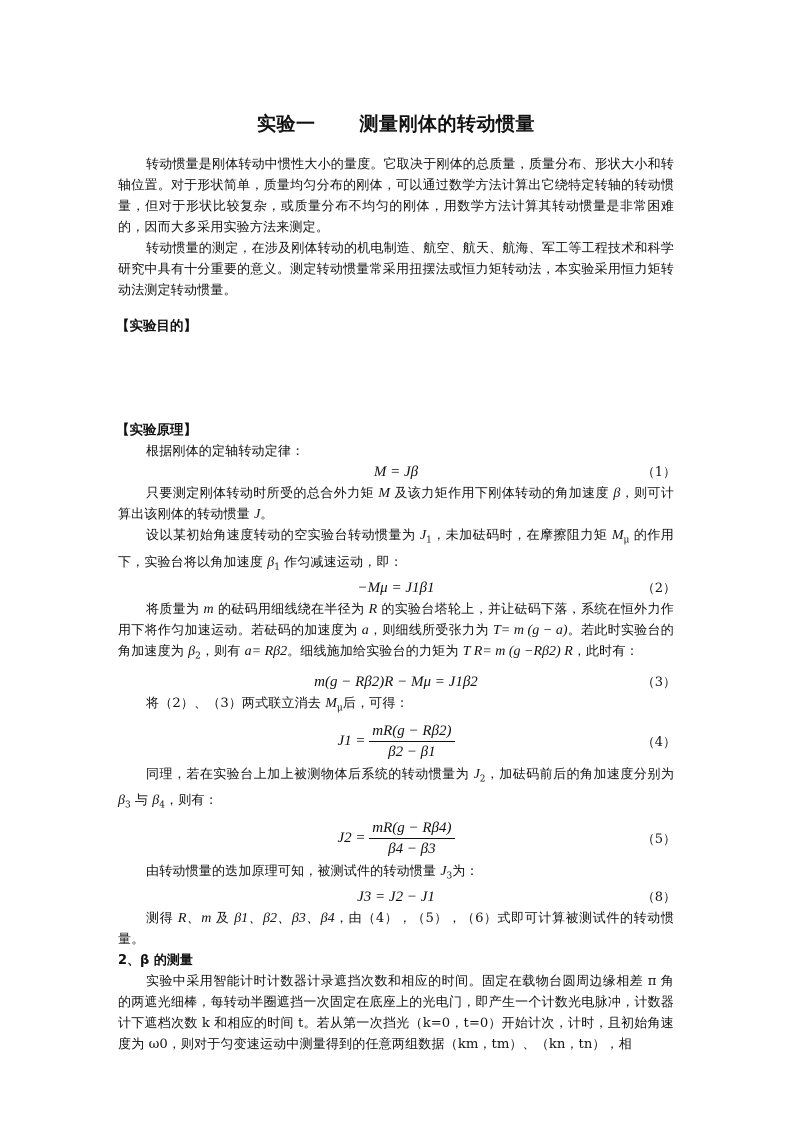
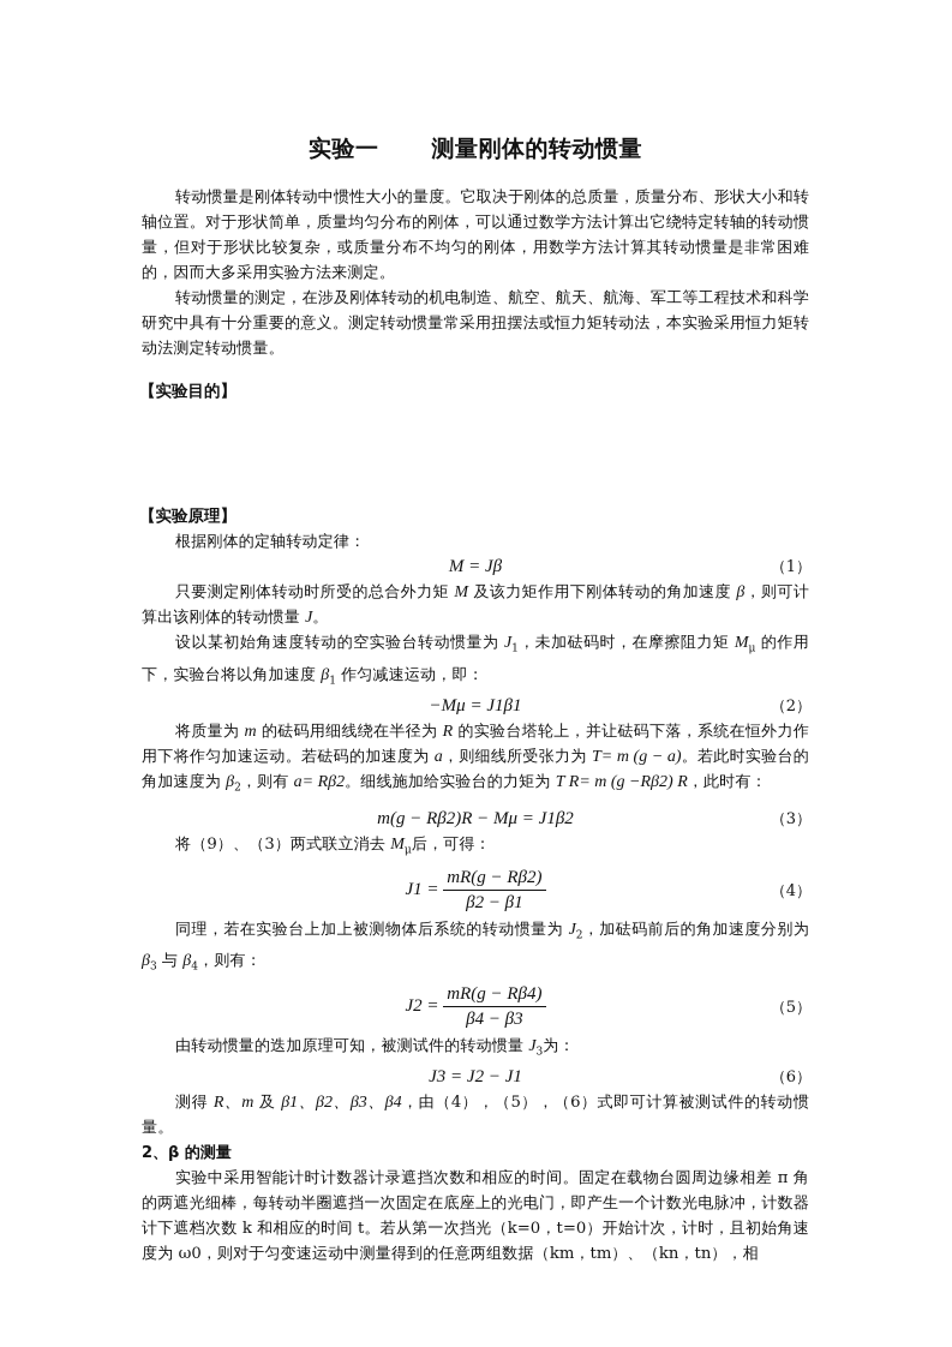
  实验一 测量刚体的转动惯量
  转动惯量是刚体转动中惯性大小的量度。它取决于刚体的总质量，质量分布、形状大小和转轴位置。对于形状简单，质量均匀分布的刚体，可以通过数学方法计算出它绕特定转轴的转动惯量，但对于形状比较复杂，或质量分布不均匀的刚体，用数学方法计算其转动惯量是非常困难的，因而大多采用实验方法来测定。
  转动惯量的测定，在涉及刚体转动的机电制造、航空、航天、航海、军工等工程技术和科学研究中具有十分重要的意义。测定转动惯量常采用扭摆法或恒力矩转动法，本实验采用恒力矩转动法测定转动惯量。
  【实验目的】
  【实验原理】
  根据刚体的定轴转动定律：
  M = Jβ
  （1）
  只要测定刚体转动时所受的总合外力矩 M 及该力矩作用下刚体转动的角加速度 β，则可计算出该刚体的转动惯量 J。
  设以某初始角速度转动的空实验台转动惯量为 J1，未加砝码时，在摩擦阻力矩 Mμ 的作用下，实验台将以角加速度 β1 作匀减速运动，即：
  −Mμ = J1β1
  （2）
  将质量为 m 的砝码用细线绕在半径为 R 的实验台塔轮上，并让砝码下落，系统在恒外力作用下将作匀加速运动。若砝码的加速度为 a，则细线所受张力为 T= m (g − a)。若此时实验台的角加速度为 β2，则有 a= Rβ2。细线施加给实验台的力矩为 T R= m (g −Rβ2) R，此时有：
  m(g − Rβ2)R − Mμ = J1β2
  （3）
- 将（2）、（3）两式联立消去 Mμ后，可得：
+ 将（9）、（3）两式联立消去 Mμ后，可得：
  J1 =
  mR(g − Rβ2)
  β2 − β1
  （4）
  同理，若在实验台上加上被测物体后系统的转动惯量为 J2，加砝码前后的角加速度分别为 β3 与 β4，则有：
  J2 =
  mR(g − Rβ4)
  β4 − β3
  （5）
  由转动惯量的迭加原理可知，被测试件的转动惯量 J3为：
  J3 = J2 − J1
- （8）
+ （6）
  测得 R、m 及 β1、β2、β3、β4，由（4），（5），（6）式即可计算被测试件的转动惯量。
  2、β 的测量
  实验中采用智能计时计数器计录遮挡次数和相应的时间。固定在载物台圆周边缘相差 π 角的两遮光细棒，每转动半圈遮挡一次固定在底座上的光电门，即产生一个计数光电脉冲，计数器计下遮档次数 k 和相应的时间 t。若从第一次挡光（k=0，t=0）开始计次，计时，且初始角速度为 ω0，则对于匀变速运动中测量得到的任意两组数据（km，tm）、（kn，tn），相
